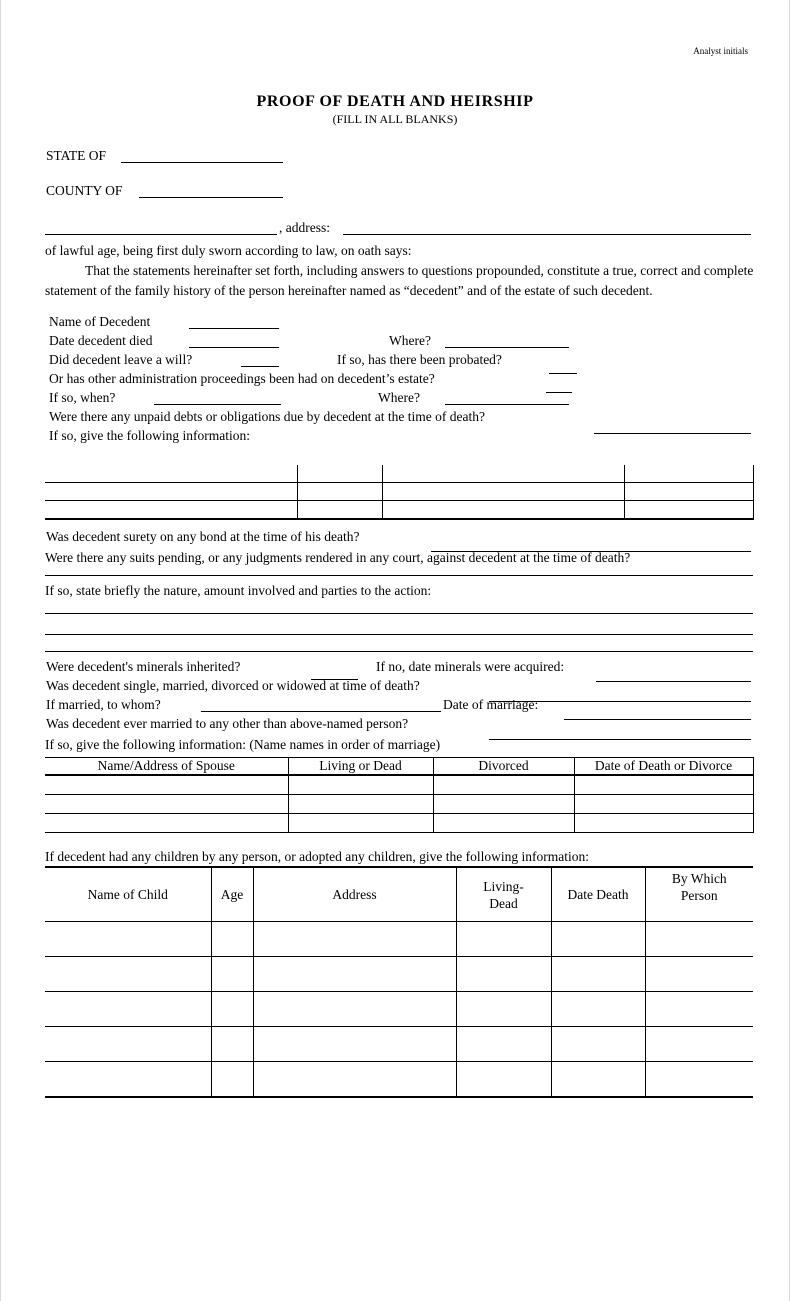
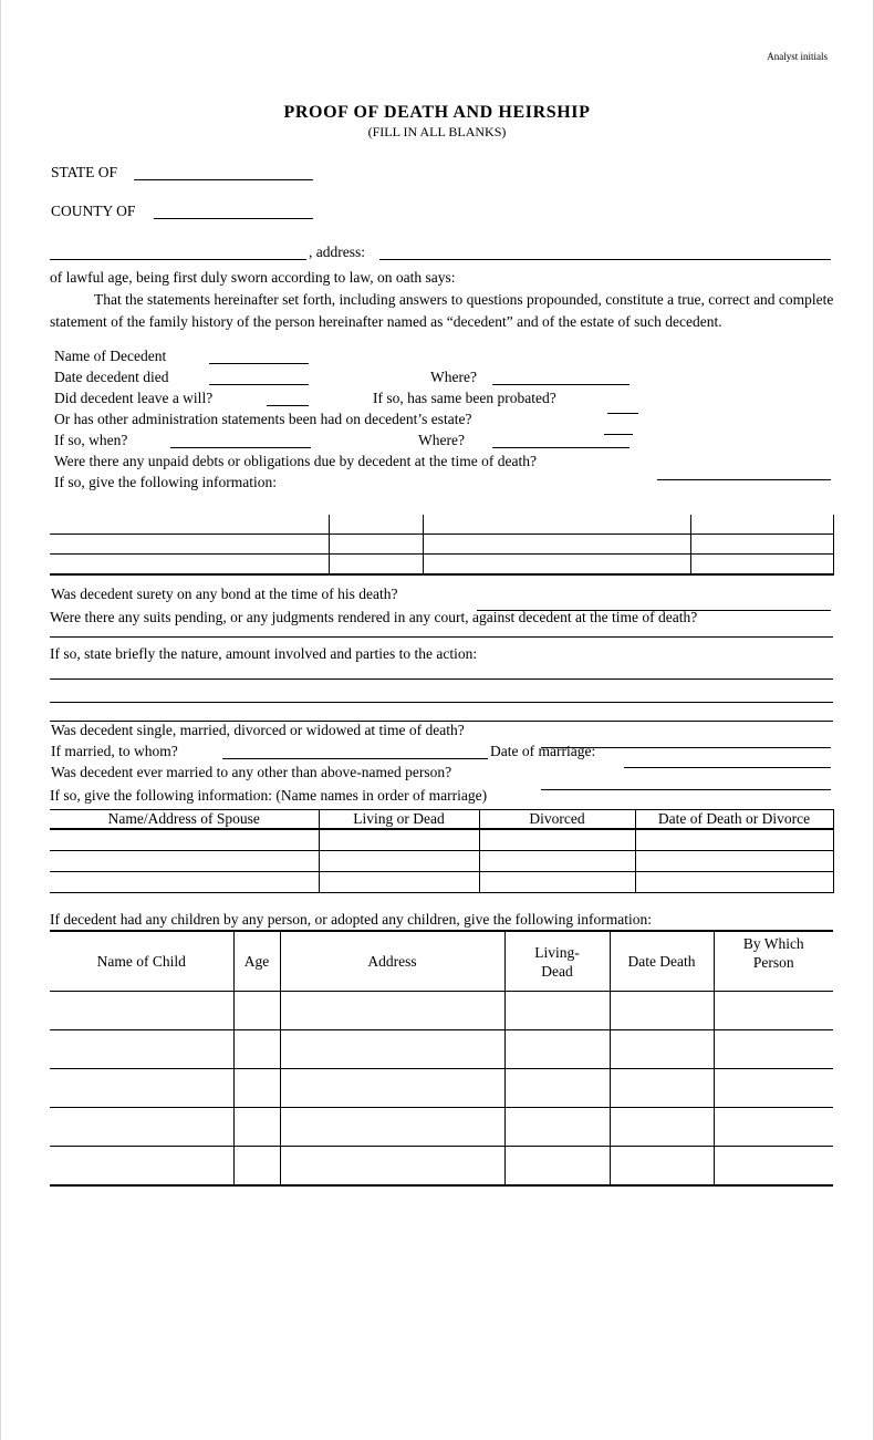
  Analyst initials
  PROOF OF DEATH AND HEIRSHIP
  (FILL IN ALL BLANKS)
  STATE OF
  COUNTY OF
  , address:
  of lawful age, being first duly sworn according to law, on oath says:
  That the statements hereinafter set forth, including answers to questions propounded, constitute a true, correct and complete statement of the family history of the person hereinafter named as “decedent” and of the estate of such decedent.
  Name of Decedent
  Date decedent died
  Where?
  Did decedent leave a will?
- If so, has there been probated?
+ If so, has same been probated?
- Or has other administration proceedings been had on decedent’s estate?
+ Or has other administration statements been had on decedent’s estate?
  If so, when?
  Where?
  Were there any unpaid debts or obligations due by decedent at the time of death?
  If so, give the following information:
  Was decedent surety on any bond at the time of his death?
  Were there any suits pending, or any judgments rendered in any court, against decedent at the time of death?
  If so, state briefly the nature, amount involved and parties to the action:
- Were decedent's minerals inherited?
- If no, date minerals were acquired:
  Was decedent single, married, divorced or widowed at time of death?
  If married, to whom?
  Date of marriage:
  Was decedent ever married to any other than above-named person?
  If so, give the following information: (Name names in order of marriage)
  Name/Address of Spouse	Living or Dead	Divorced	Date of Death or Divorce
  If decedent had any children by any person, or adopted any children, give the following information:
  Name of Child	Age	Address	Living- Dead	Date Death	By Which Person
